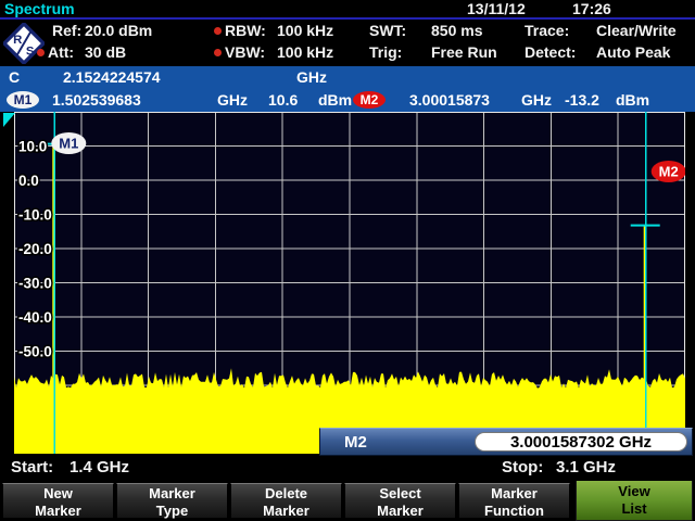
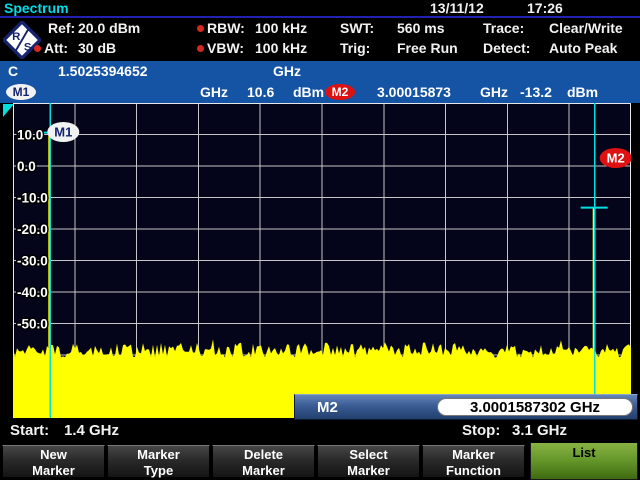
  Spectrum
  13/11/12
  17:26
  R
  S
  Ref:
  20.0 dBm
  RBW:
  100 kHz
  SWT:
- 850 ms
+ 560 ms
  Trace:
  Clear/Write
  Att:
  30 dB
  VBW:
  100 kHz
  Trig:
  Free Run
  Detect:
  Auto Peak
  C
- 2.1524224574
+ 1.5025394652
  GHz
  M1
- 1.502539683
  GHz
  10.6
  dBm
  M2
  3.00015873
  GHz
  -13.2
  dBm
  M1
  M2
  10.0
  0.0
  -10.0
  -20.0
  -30.0
  -40.0
  -50.0
  M2
  3.0001587302 GHz
  Start:
  1.4 GHz
  Stop:
  3.1 GHz
  New
  Marker
  Marker
  Type
  Delete
  Marker
  Select
  Marker
  Marker
  Function
- View
  List
